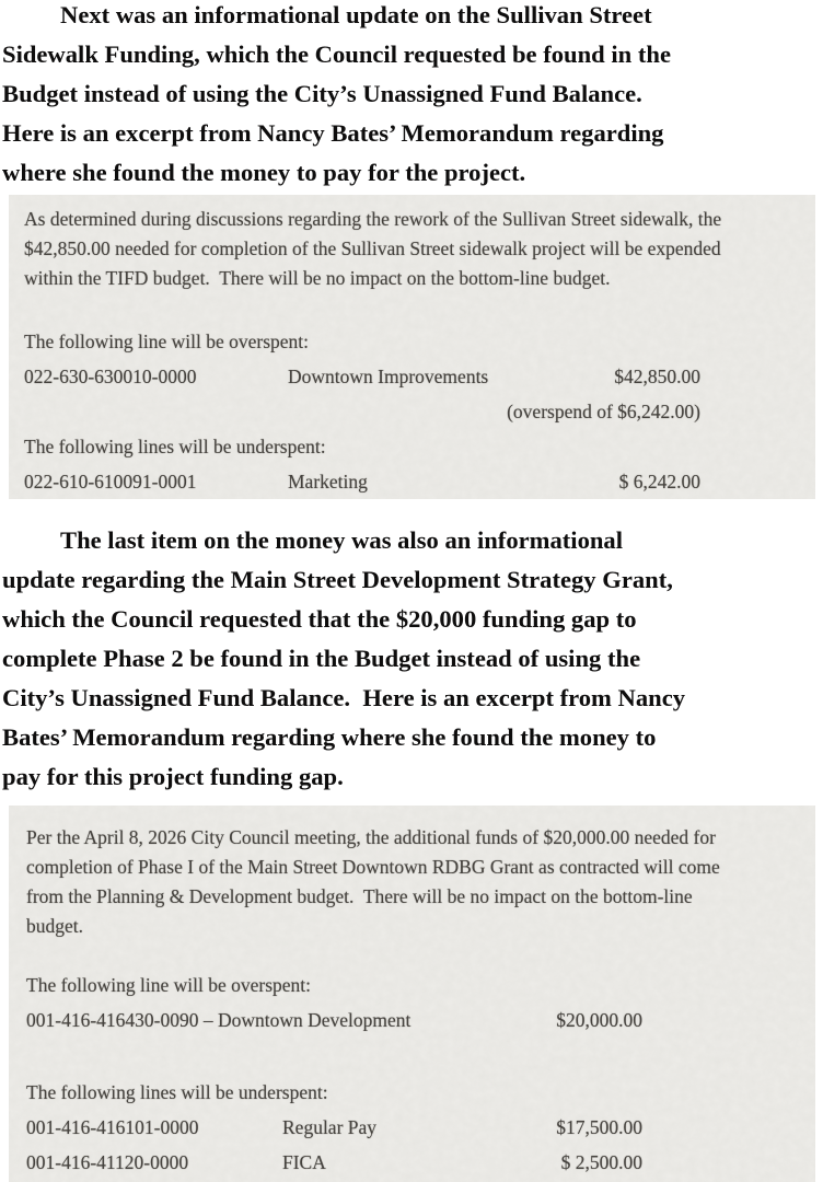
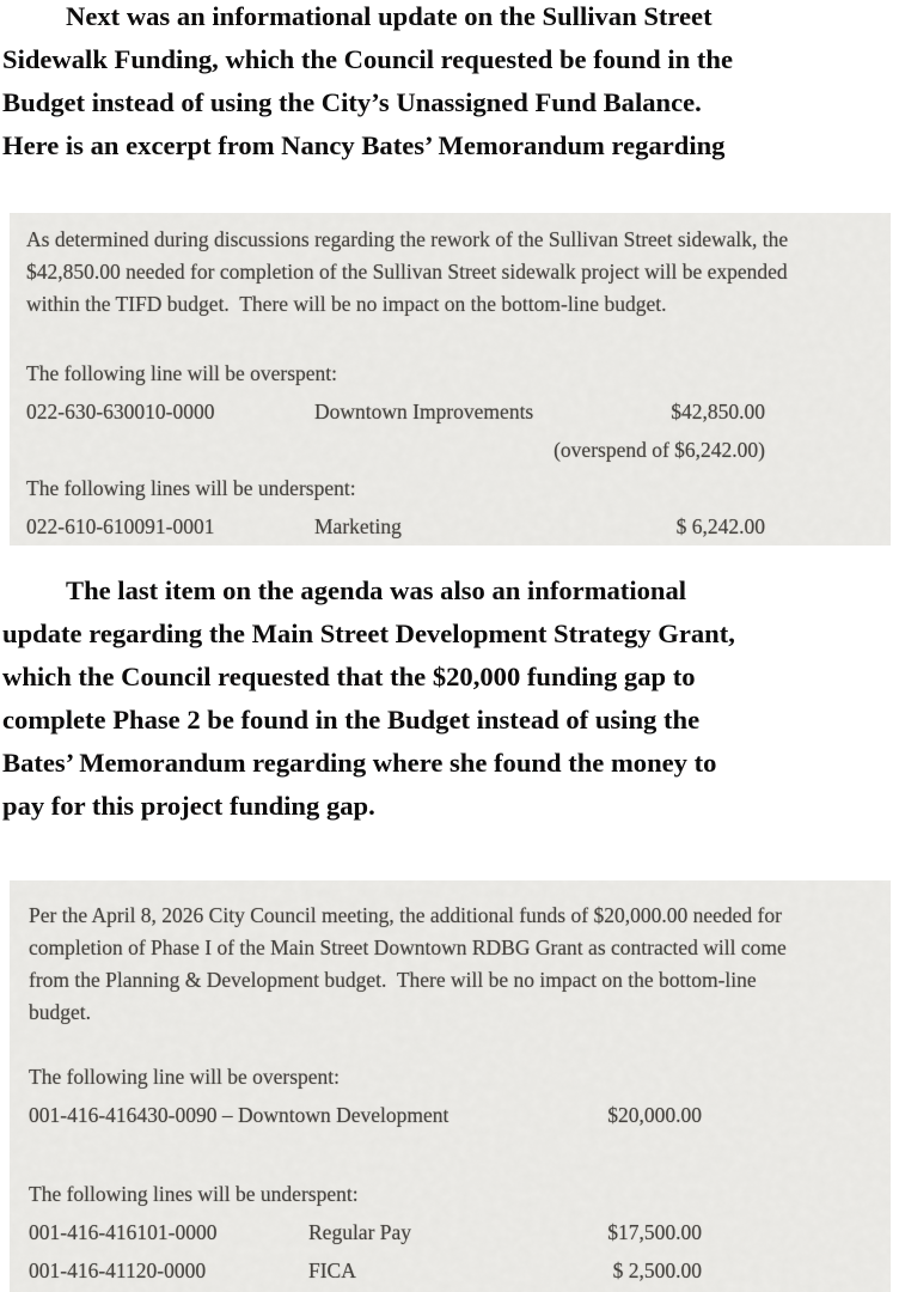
  Next was an informational update on the Sullivan Street
  Sidewalk Funding, which the Council requested be found in the
  Budget instead of using the City’s Unassigned Fund Balance.
  Here is an excerpt from Nancy Bates’ Memorandum regarding
- where she found the money to pay for the project.
  As determined during discussions regarding the rework of the Sullivan Street sidewalk, the
  $42,850.00 needed for completion of the Sullivan Street sidewalk project will be expended
  within the TIFD budget. There will be no impact on the bottom-line budget.
  The following line will be overspent:
  022-630-630010-0000
  Downtown Improvements
  $42,850.00
  (overspend of $6,242.00)
  The following lines will be underspent:
  022-610-610091-0001
  Marketing
  $ 6,242.00
- The last item on the money was also an informational
+ The last item on the agenda was also an informational
  update regarding the Main Street Development Strategy Grant,
  which the Council requested that the $20,000 funding gap to
  complete Phase 2 be found in the Budget instead of using the
- City’s Unassigned Fund Balance. Here is an excerpt from Nancy
  Bates’ Memorandum regarding where she found the money to
  pay for this project funding gap.
  Per the April 8, 2026 City Council meeting, the additional funds of $20,000.00 needed for
  completion of Phase I of the Main Street Downtown RDBG Grant as contracted will come
  from the Planning & Development budget. There will be no impact on the bottom-line
  budget.
  The following line will be overspent:
  001-416-416430-0090 – Downtown Development
  $20,000.00
  The following lines will be underspent:
  001-416-416101-0000
  Regular Pay
  $17,500.00
  001-416-41120-0000
  FICA
  $ 2,500.00
